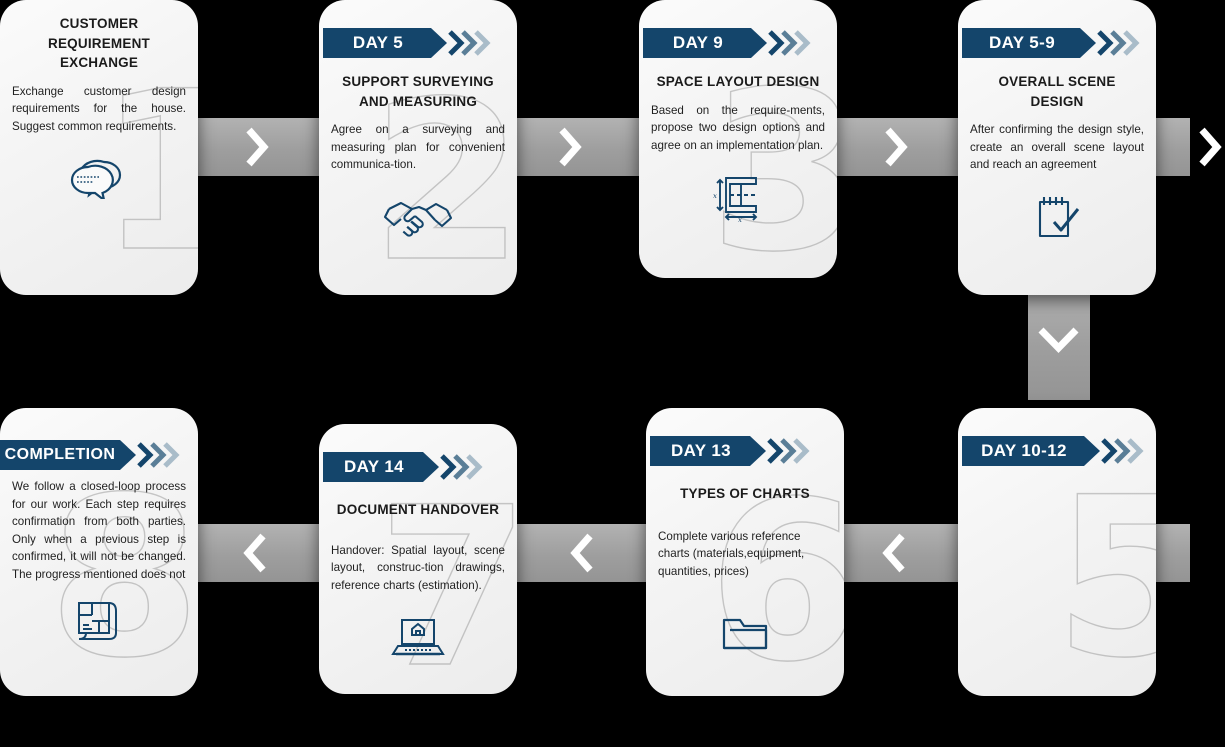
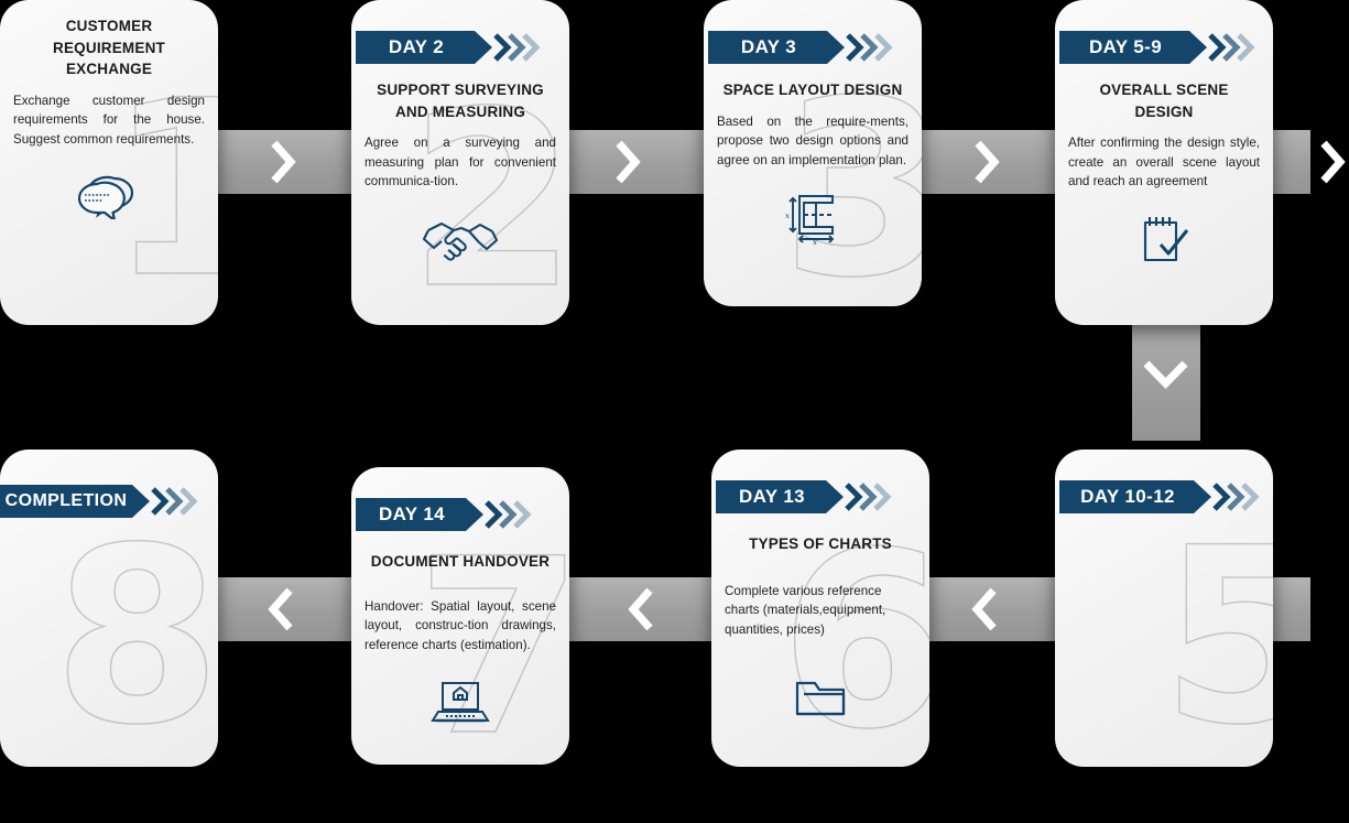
  1
  CUSTOMER REQUIREMENT EXCHANGE
  Exchange customer design requirements for the house. Suggest common requirements.
  2
- DAY 5
+ DAY 2
  SUPPORT SURVEYING AND MEASURING
  Agree on a surveying and measuring plan for convenient communica-tion.
  3
- DAY 9
+ DAY 3
  SPACE LAYOUT DESIGN
  Based on the require-ments, propose two design options and agree on an implementation plan.
  x
  x
  DAY 5-9
  OVERALL SCENE DESIGN
  After confirming the design style, create an overall scene layout and reach an agreement
  8
  COMPLETION
- We follow a closed-loop process for our work. Each step requires confirmation from both parties. Only when a previous step is confirmed, it will not be changed. The progress mentioned does not
  7
  DAY 14
  DOCUMENT HANDOVER
  Handover: Spatial layout, scene layout, construc-tion drawings, reference charts (estimation).
  6
  DAY 13
  TYPES OF CHARTS
  Complete various reference charts (materials,equipment, quantities, prices)
  5
  DAY 10-12
